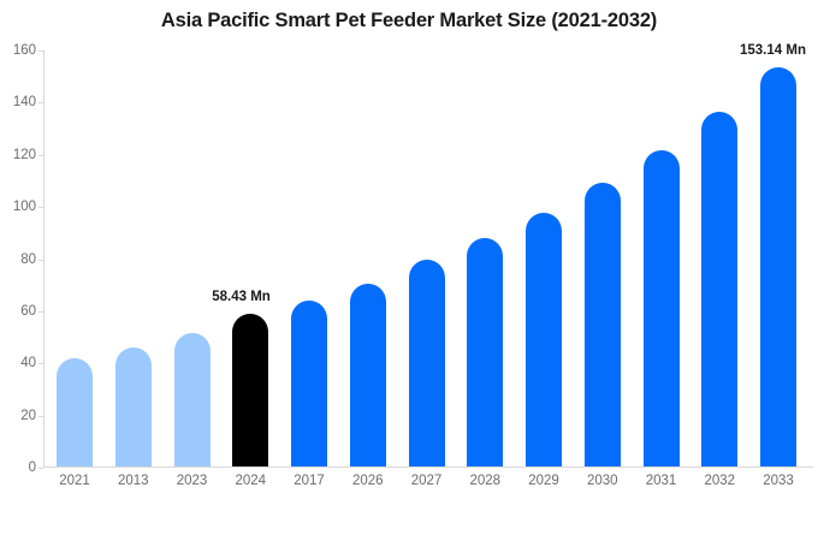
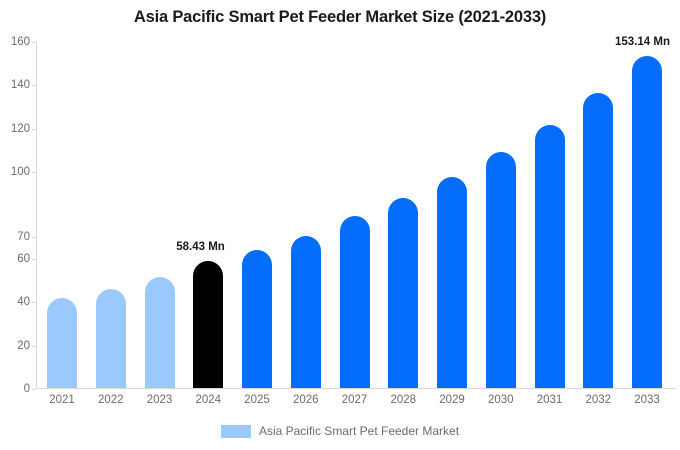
- Asia Pacific Smart Pet Feeder Market Size (2021-2032)
+ Asia Pacific Smart Pet Feeder Market Size (2021-2033)
  0
  20
  40
  60
- 80
+ 70
  100
  120
  140
  160
  2021
- 2013
+ 2022
  2023
  2024
- 2017
+ 2025
  2026
  2027
  2028
  2029
  2030
  2031
  2032
  2033
  58.43 Mn
  153.14 Mn
+ Asia Pacific Smart Pet Feeder Market
